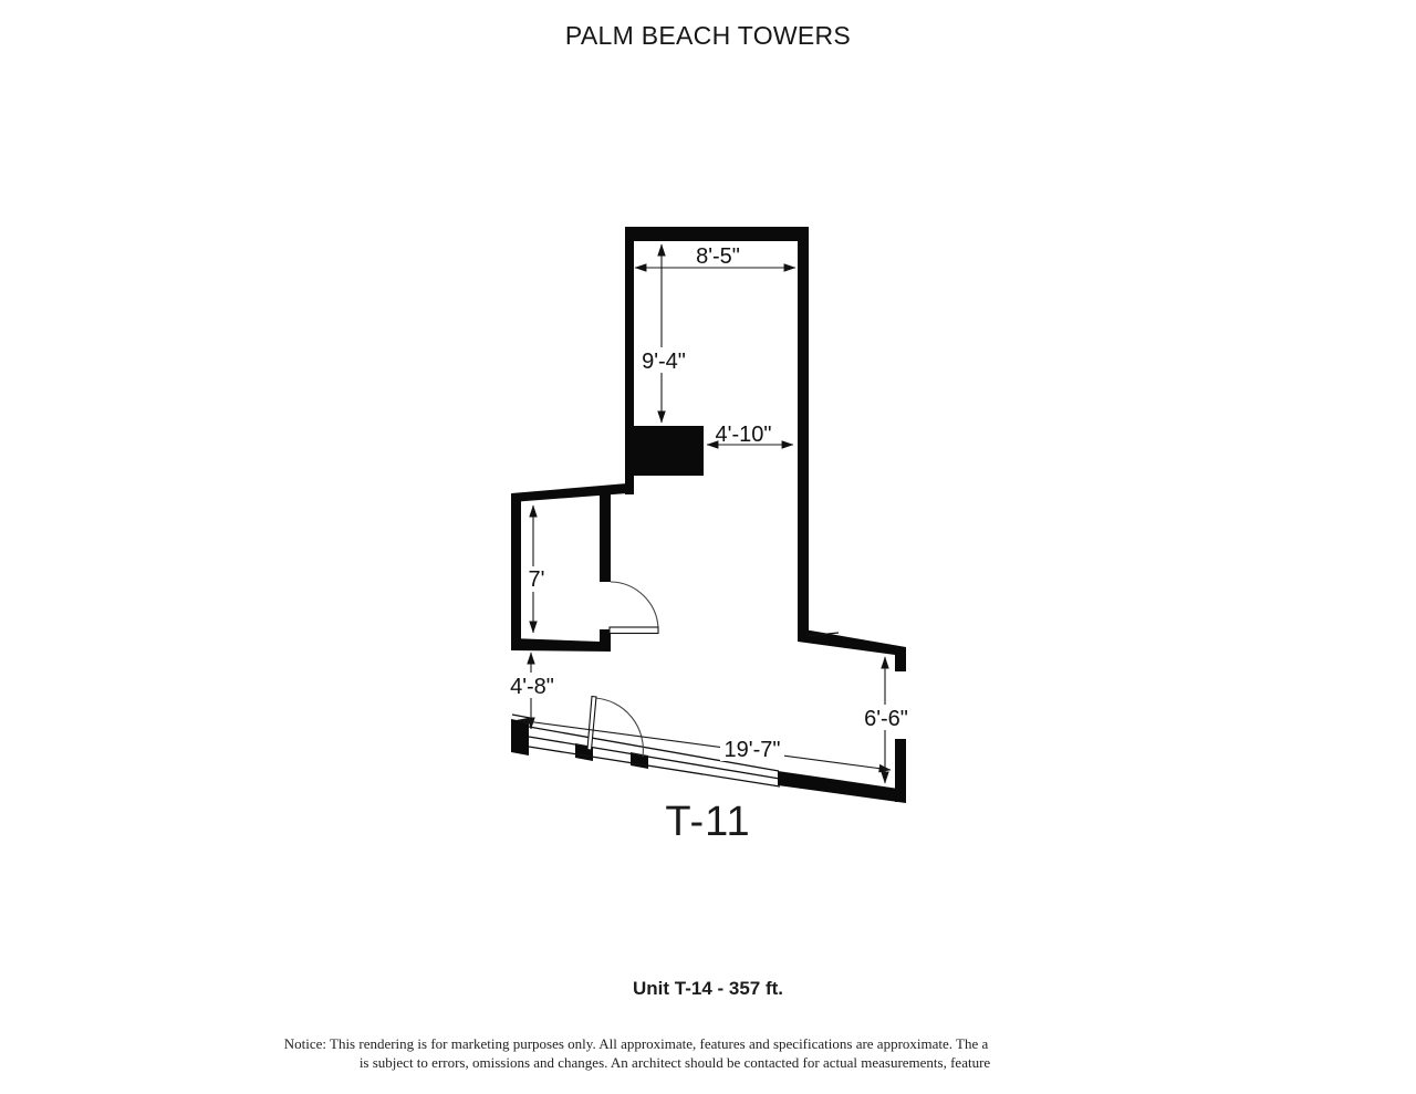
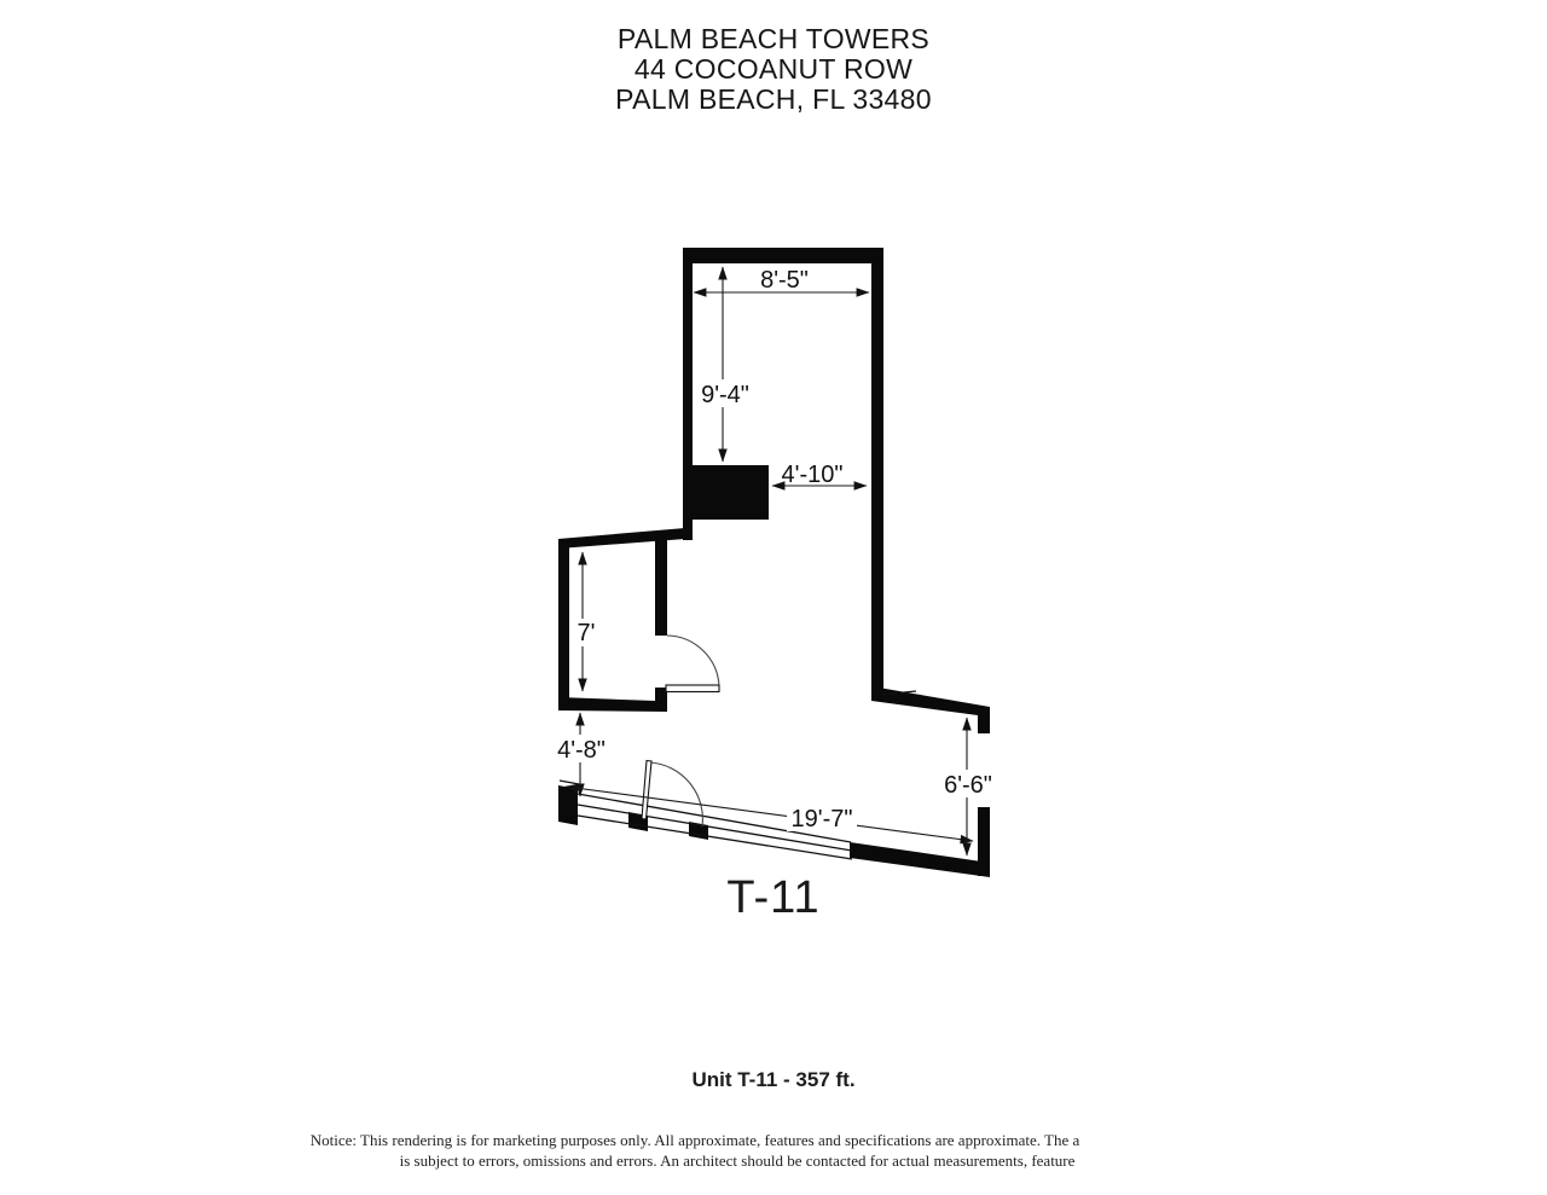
  PALM BEACH TOWERS
+ 44 COCOANUT ROW
+ PALM BEACH, FL 33480
  8'-5"
  9'-4"
  4'-10"
  7'
  4'-8"
  19'-7"
  6'-6"
  T-11
- Unit T-14 - 357 ft.
+ Unit T-11 - 357 ft.
  Notice: This rendering is for marketing purposes only. All approximate, features and specifications are approximate. The a
- is subject to errors, omissions and changes. An architect should be contacted for actual measurements, feature
+ is subject to errors, omissions and errors. An architect should be contacted for actual measurements, feature
